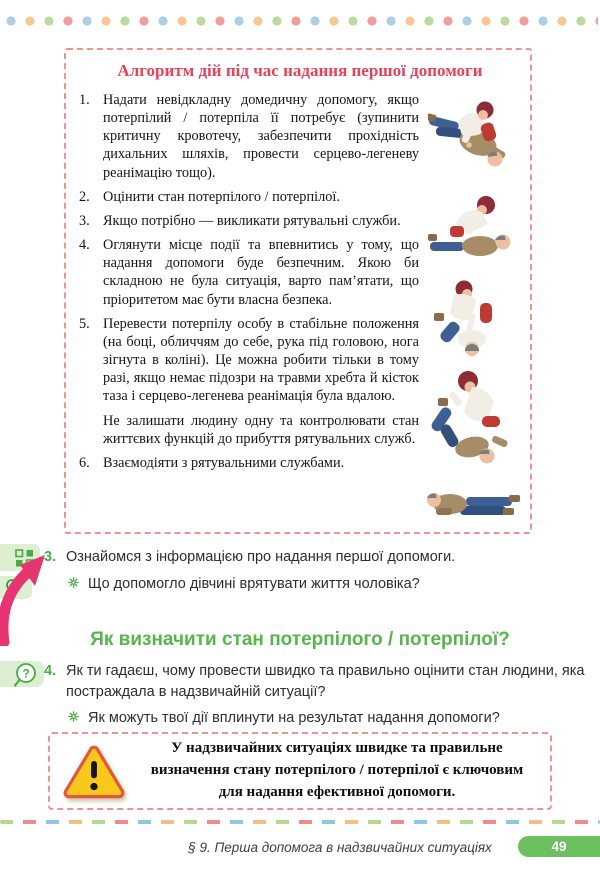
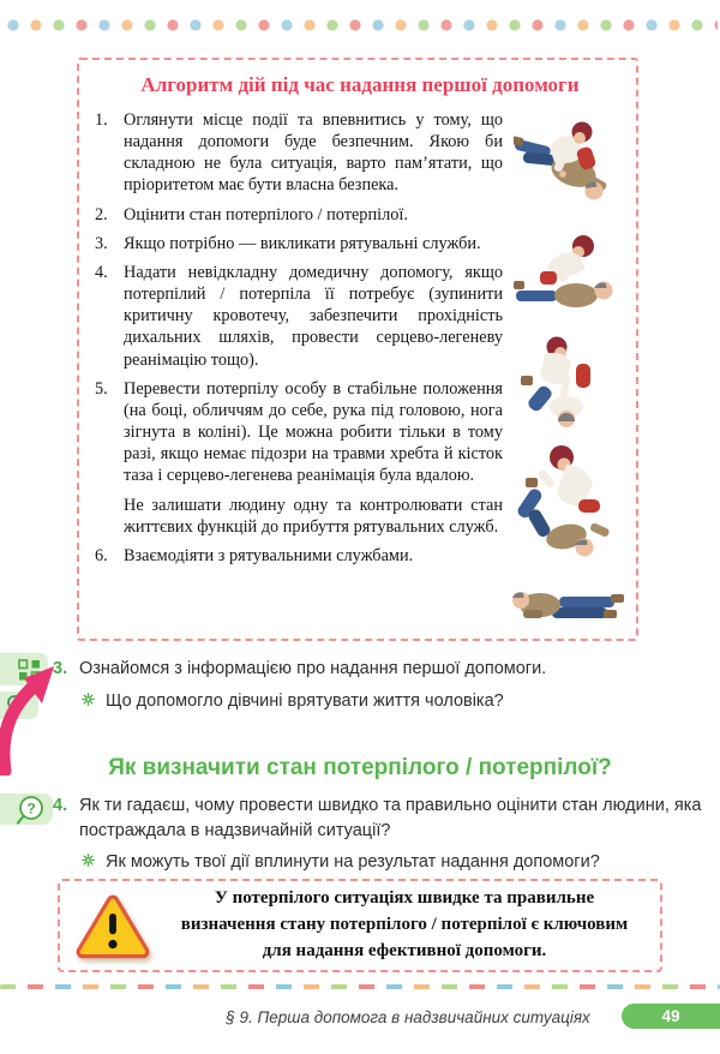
  Алгоритм дій під час надання першої допомоги
  1.
- Надати невідкладну домедичну допомогу, якщо потерпілий / потерпіла її потребує (зупинити критичну кровотечу, забезпечити прохідність дихальних шляхів, провести серцево-легеневу реанімацію тощо).
+ Оглянути місце події та впевнитись у тому, що надання допомоги буде безпечним. Якою би складною не була ситуація, варто пам’ятати, що пріоритетом має бути власна безпека.
  2.
  Оцінити стан потерпілого / потерпілої.
  3.
  Якщо потрібно — викликати рятувальні служби.
  4.
- Оглянути місце події та впевнитись у тому, що надання допомоги буде безпечним. Якою би складною не була ситуація, варто пам’ятати, що пріоритетом має бути власна безпека.
+ Надати невідкладну домедичну допомогу, якщо потерпілий / потерпіла її потребує (зупинити критичну кровотечу, забезпечити прохідність дихальних шляхів, провести серцево-легеневу реанімацію тощо).
  5.
  Перевести потерпілу особу в стабільне положення (на боці, обличчям до себе, рука під головою, нога зігнута в коліні). Це можна робити тільки в тому разі, якщо немає підозри на травми хребта й кісток таза і серцево-легенева реанімація була вдалою.
  Не залишати людину одну та контролювати стан життєвих функцій до прибуття рятувальних служб.
  6.
  Взаємодіяти з рятувальними службами.
  3.
  Ознайомся з інформацією про надання першої допомоги.
  Що допомогло дівчині врятувати життя чоловіка?
  Як визначити стан потерпілого / потерпілої?
  ?
  4.
  Як ти гадаєш, чому провести швидко та правильно оцінити стан людини, яка постраждала в надзвичайній ситуації?
  Як можуть твої дії вплинути на результат надання допомоги?
- У надзвичайних ситуаціях швидке та правильне визначення стану потерпілого / потерпілої є ключовим для надання ефективної допомоги.
+ У потерпілого ситуаціях швидке та правильне визначення стану потерпілого / потерпілої є ключовим для надання ефективної допомоги.
  § 9. Перша допомога в надзвичайних ситуаціях
  49
